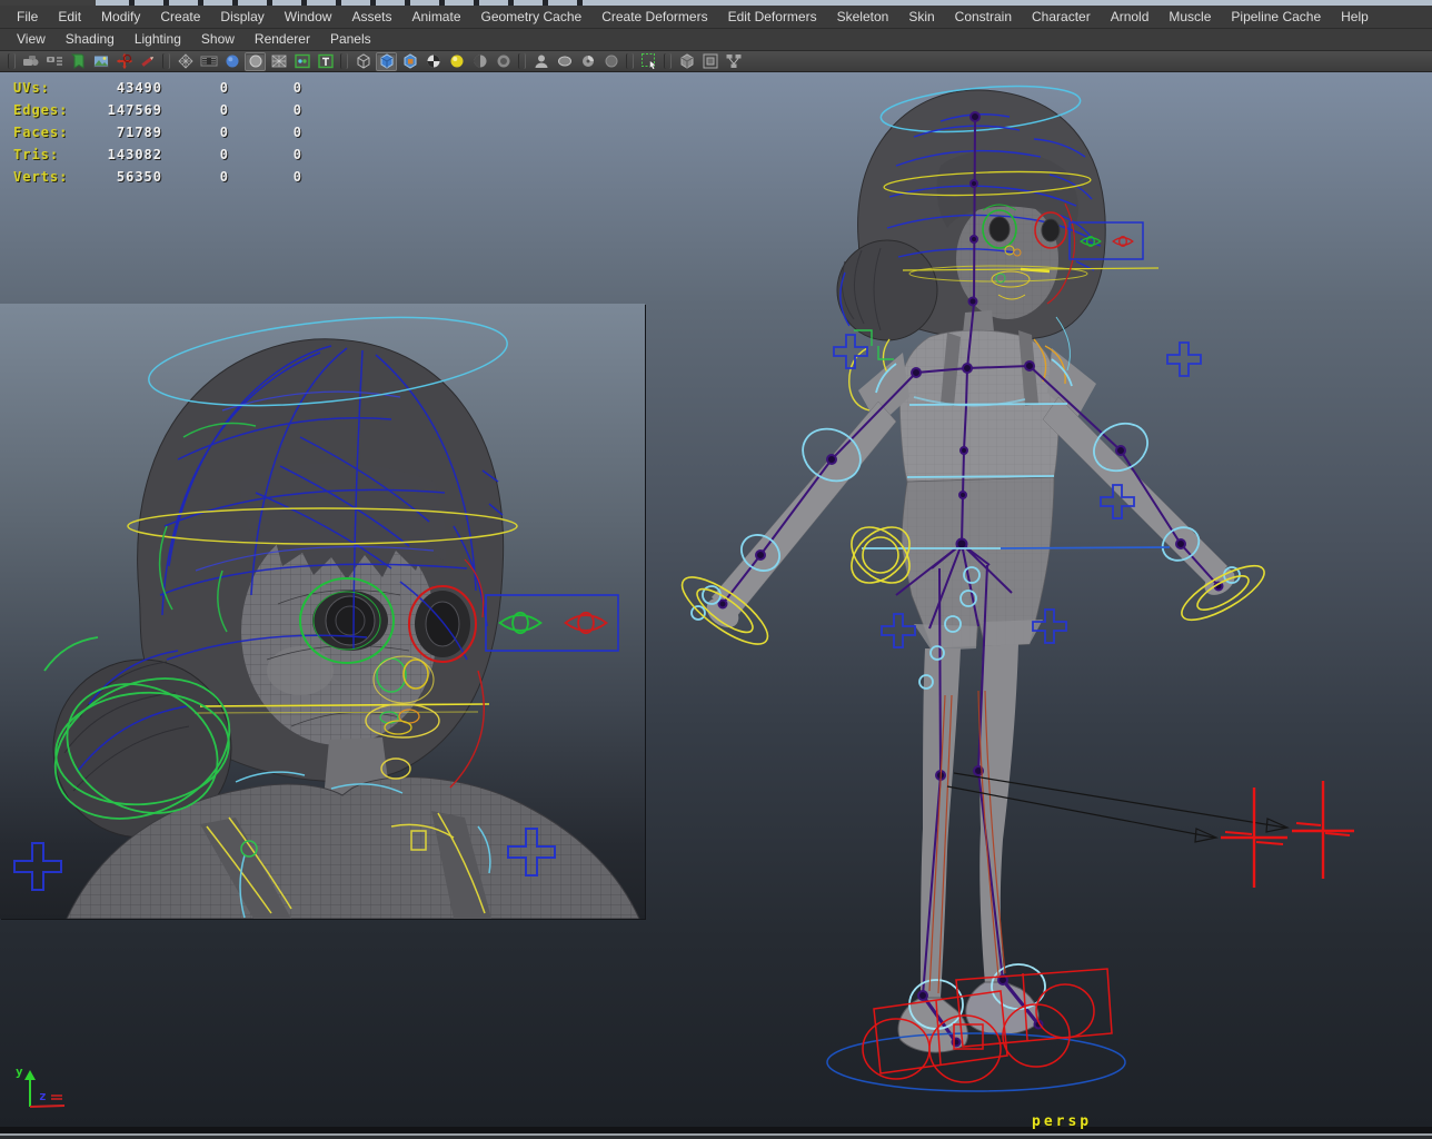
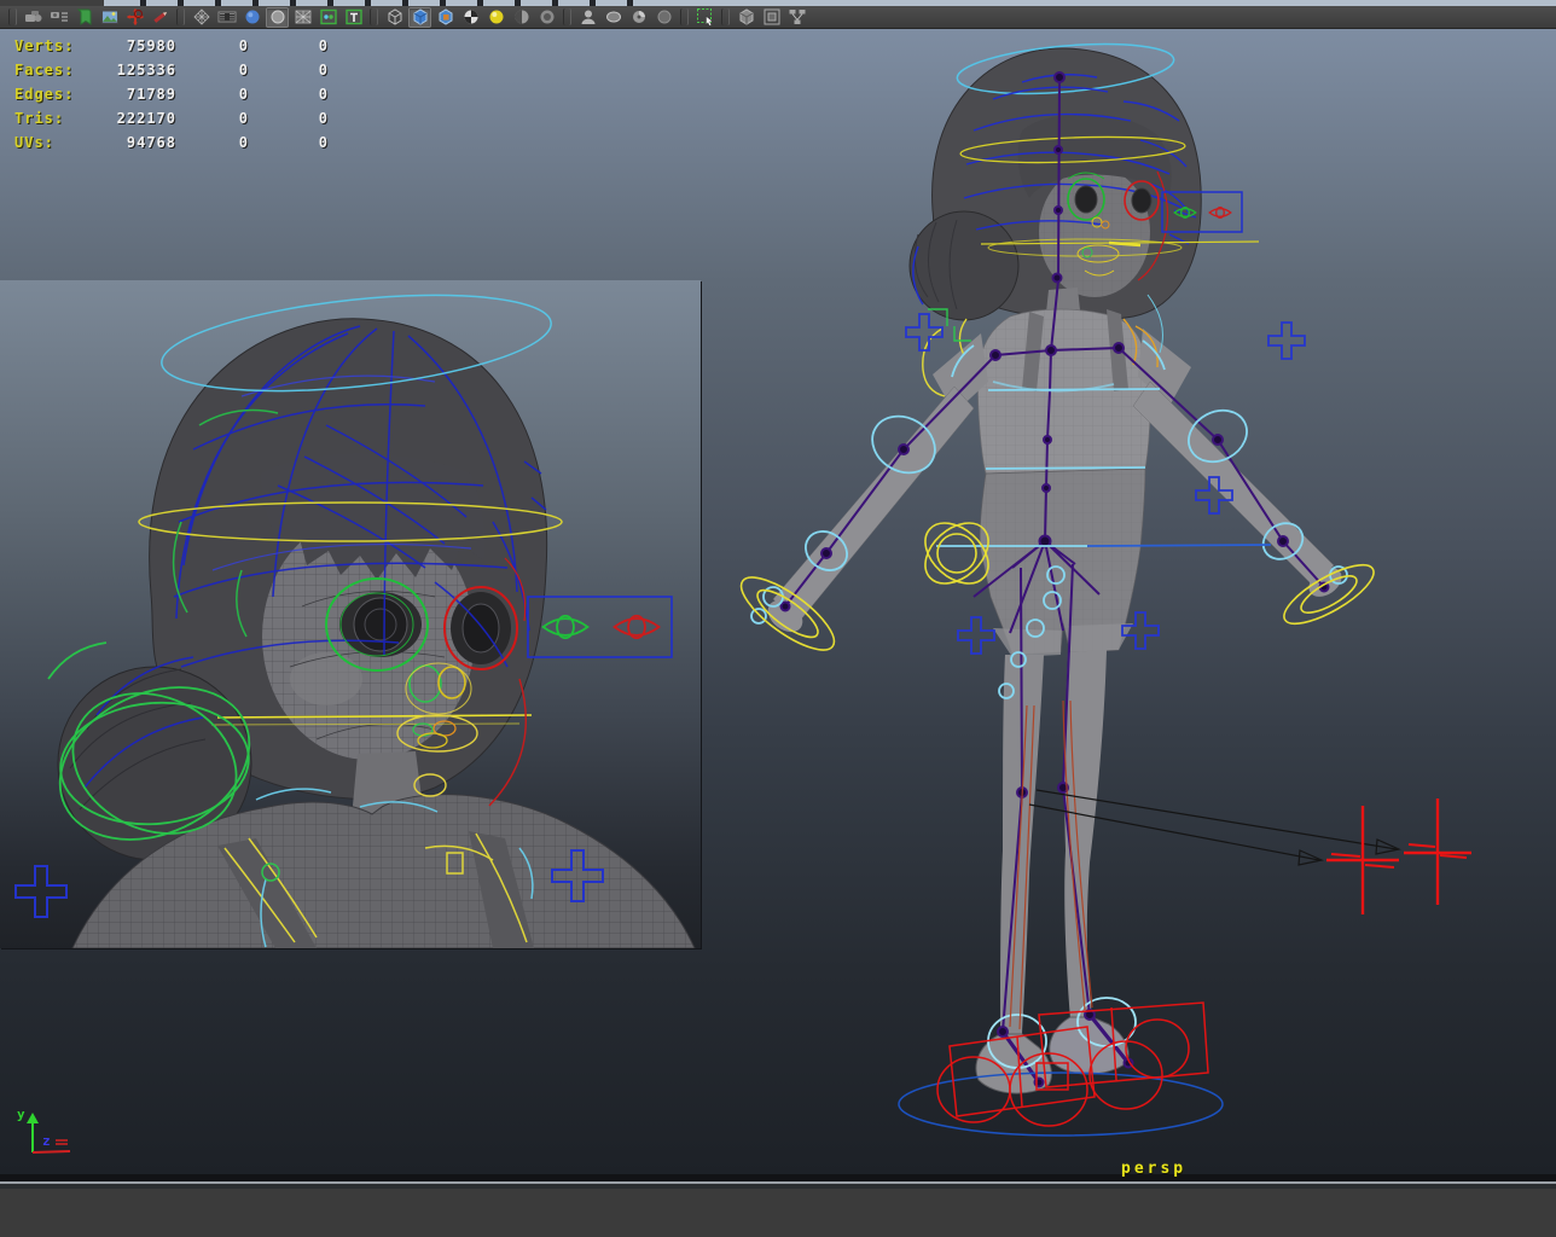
- File
- Edit
- Modify
- Create
- Display
- Window
- Assets
- Animate
- Geometry Cache
- Create Deformers
- Edit Deformers
- Skeleton
- Skin
- Constrain
- Character
- Arnold
- Muscle
- Pipeline Cache
- Help
- View
- Shading
- Lighting
- Show
- Renderer
- Panels
- UVs:
+ Verts:
- 43490
+ 75980
  0
  0
- Edges:
+ Faces:
- 147569
+ 125336
  0
  0
- Faces:
+ Edges:
  71789
  0
  0
  Tris:
- 143082
+ 222170
  0
  0
- Verts:
+ UVs:
- 56350
+ 94768
  0
  0
  persp
  y
  z
